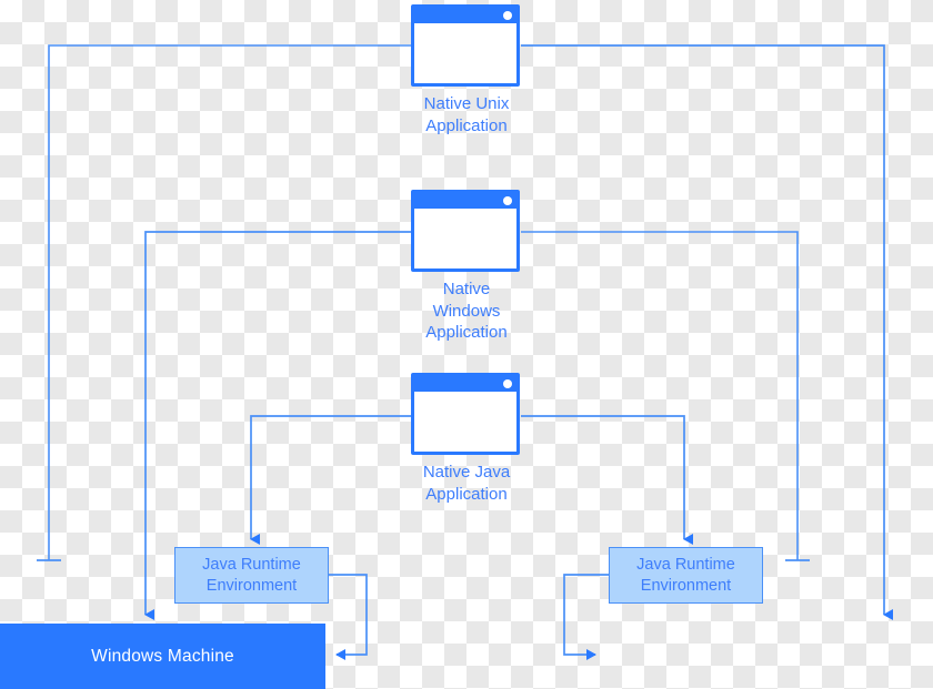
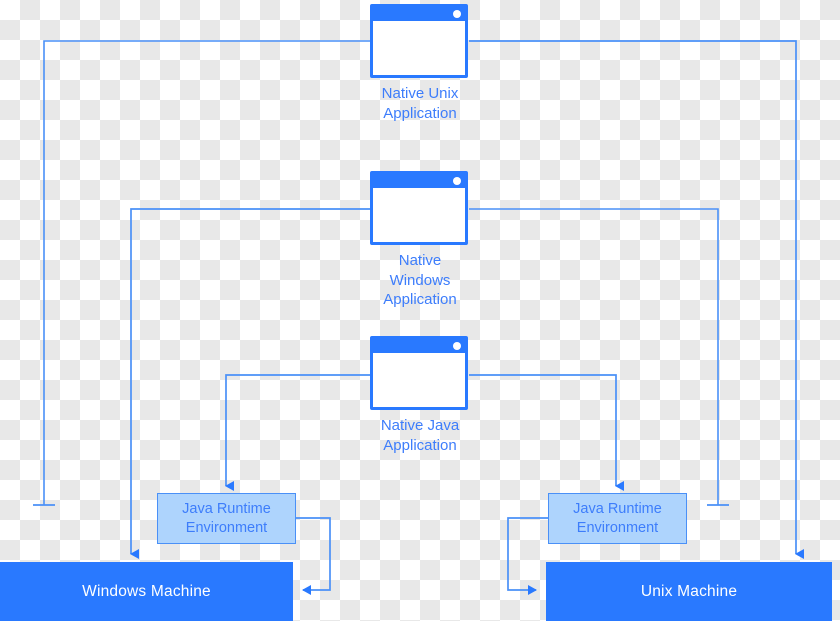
  Native Unix
  Application
  Native Windows
  Application
  Native Java
  Application
  Java Runtime
  Environment
  Java Runtime
  Environment
  Windows Machine
+ Unix Machine
